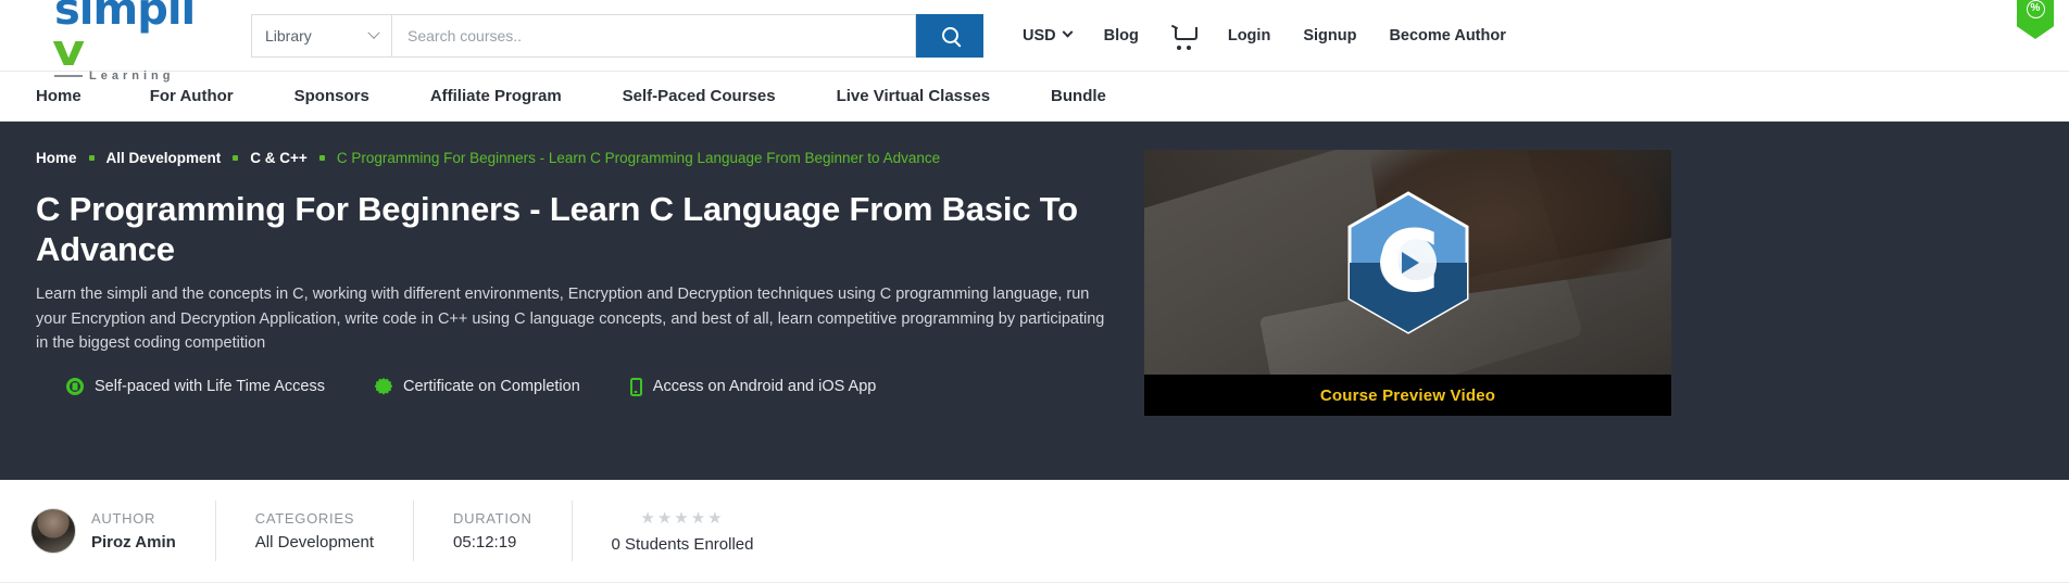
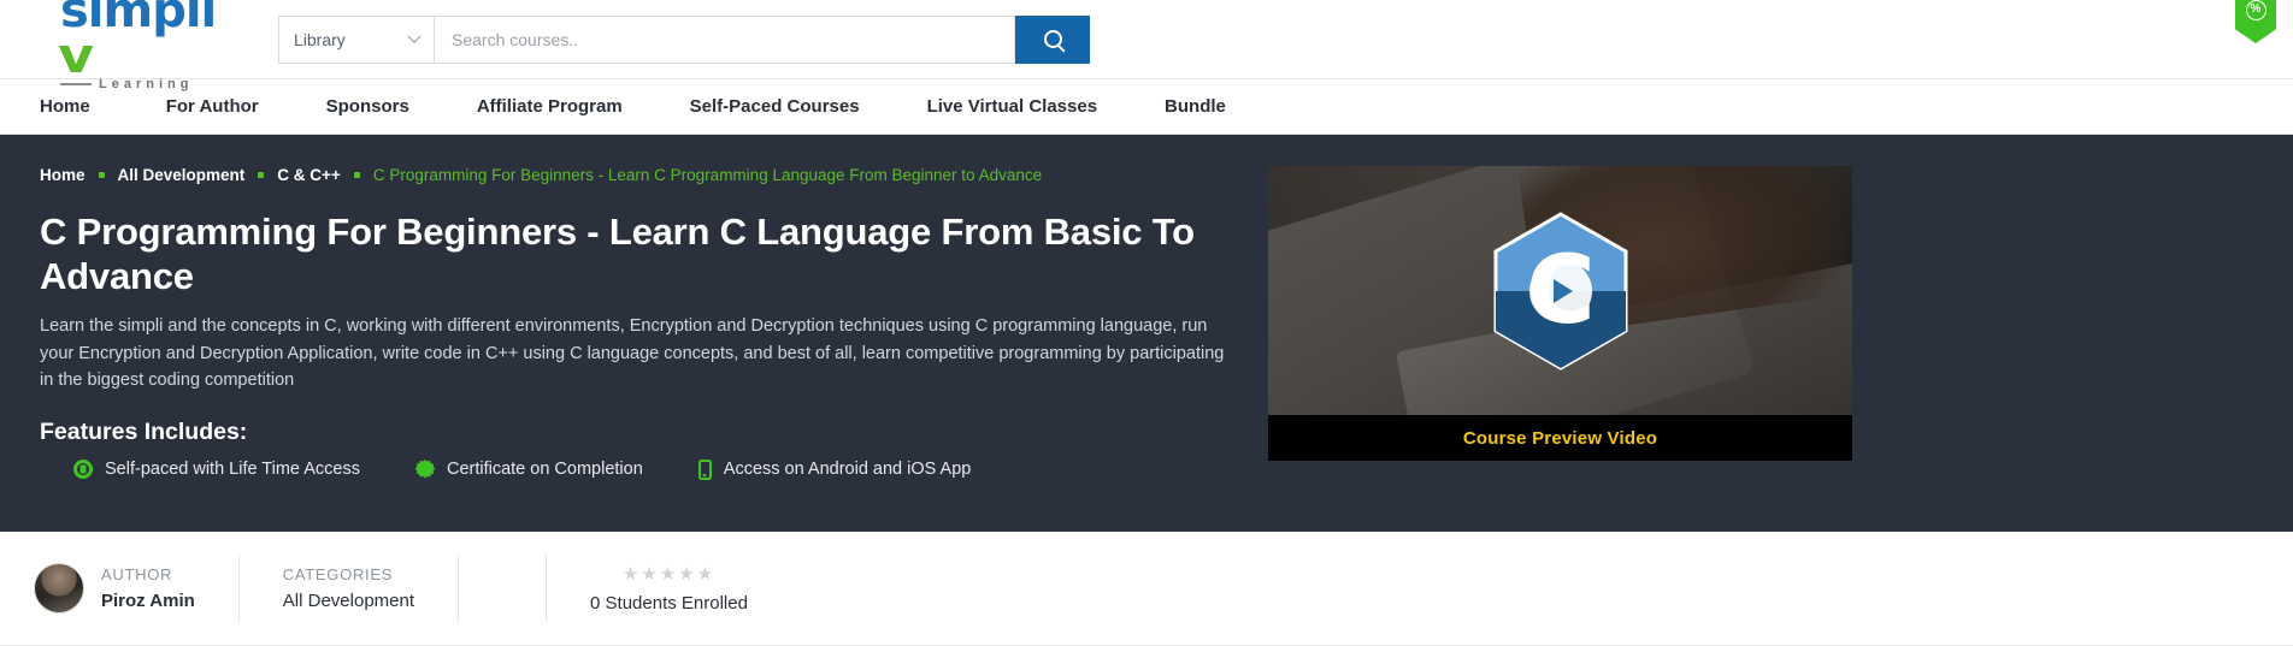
  simpliv
  Learning
  Library
  Search courses..
- USD
- Blog
- Login
- Signup
- Become Author
  %
  Home
  For Author
  Sponsors
  Affiliate Program
  Self-Paced Courses
  Live Virtual Classes
  Bundle
  Home
  All Development
  C & C++
  C Programming For Beginners - Learn C Programming Language From Beginner to Advance
  C Programming For Beginners - Learn C Language From Basic To Advance
  Learn the simpli and the concepts in C, working with different environments, Encryption and Decryption techniques using C programming language, run your Encryption and Decryption Application, write code in C++ using C language concepts, and best of all, learn competitive programming by participating in the biggest coding competition
+ Features Includes:
  Self-paced with Life Time Access
  Certificate on Completion
  Access on Android and iOS App
  Course Preview Video
  AUTHOR
  Piroz Amin
  CATEGORIES
  All Development
- DURATION
- 05:12:19
  ★★★★★
  0 Students Enrolled
